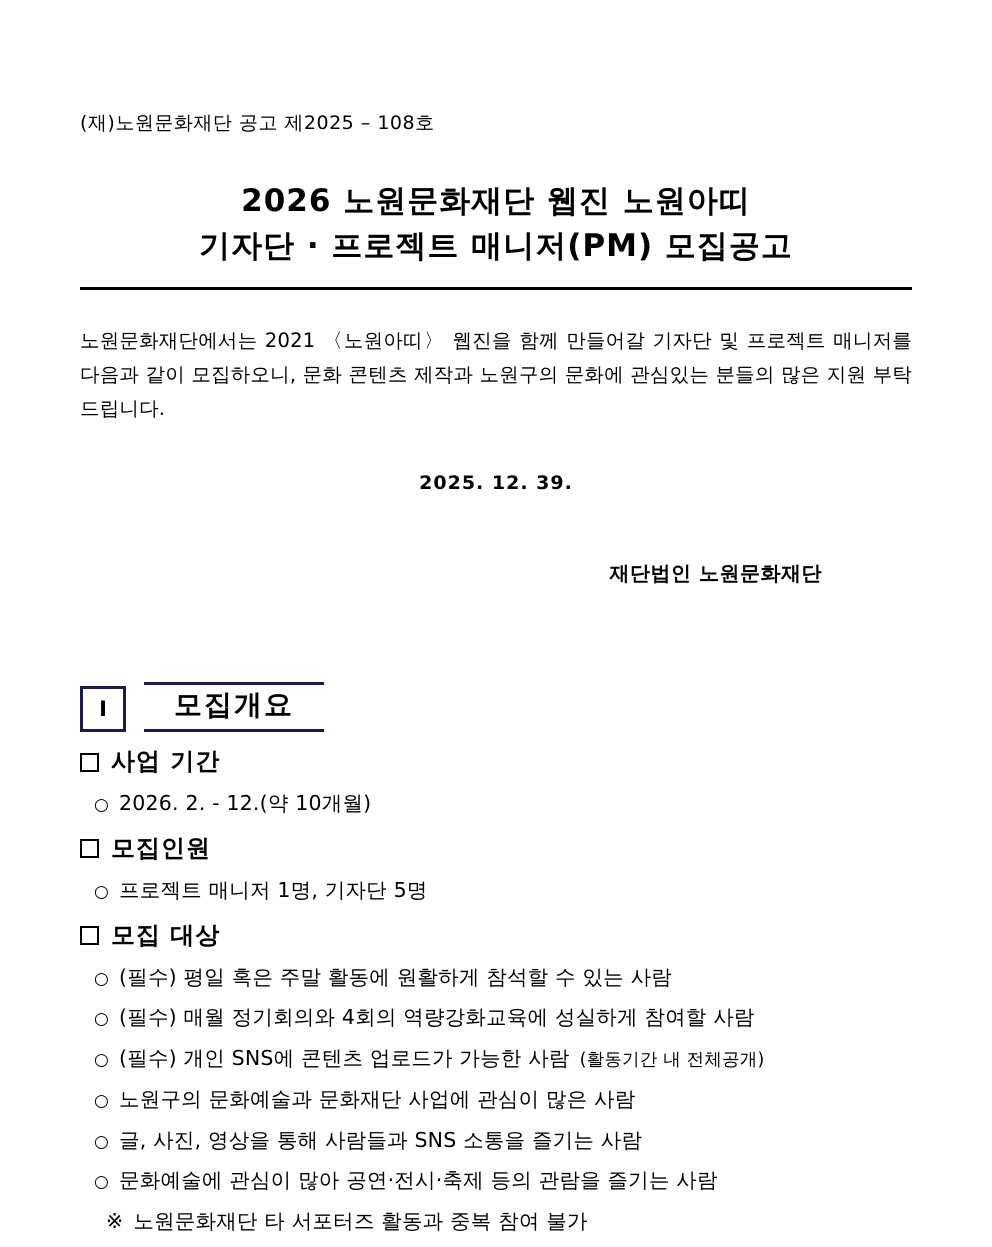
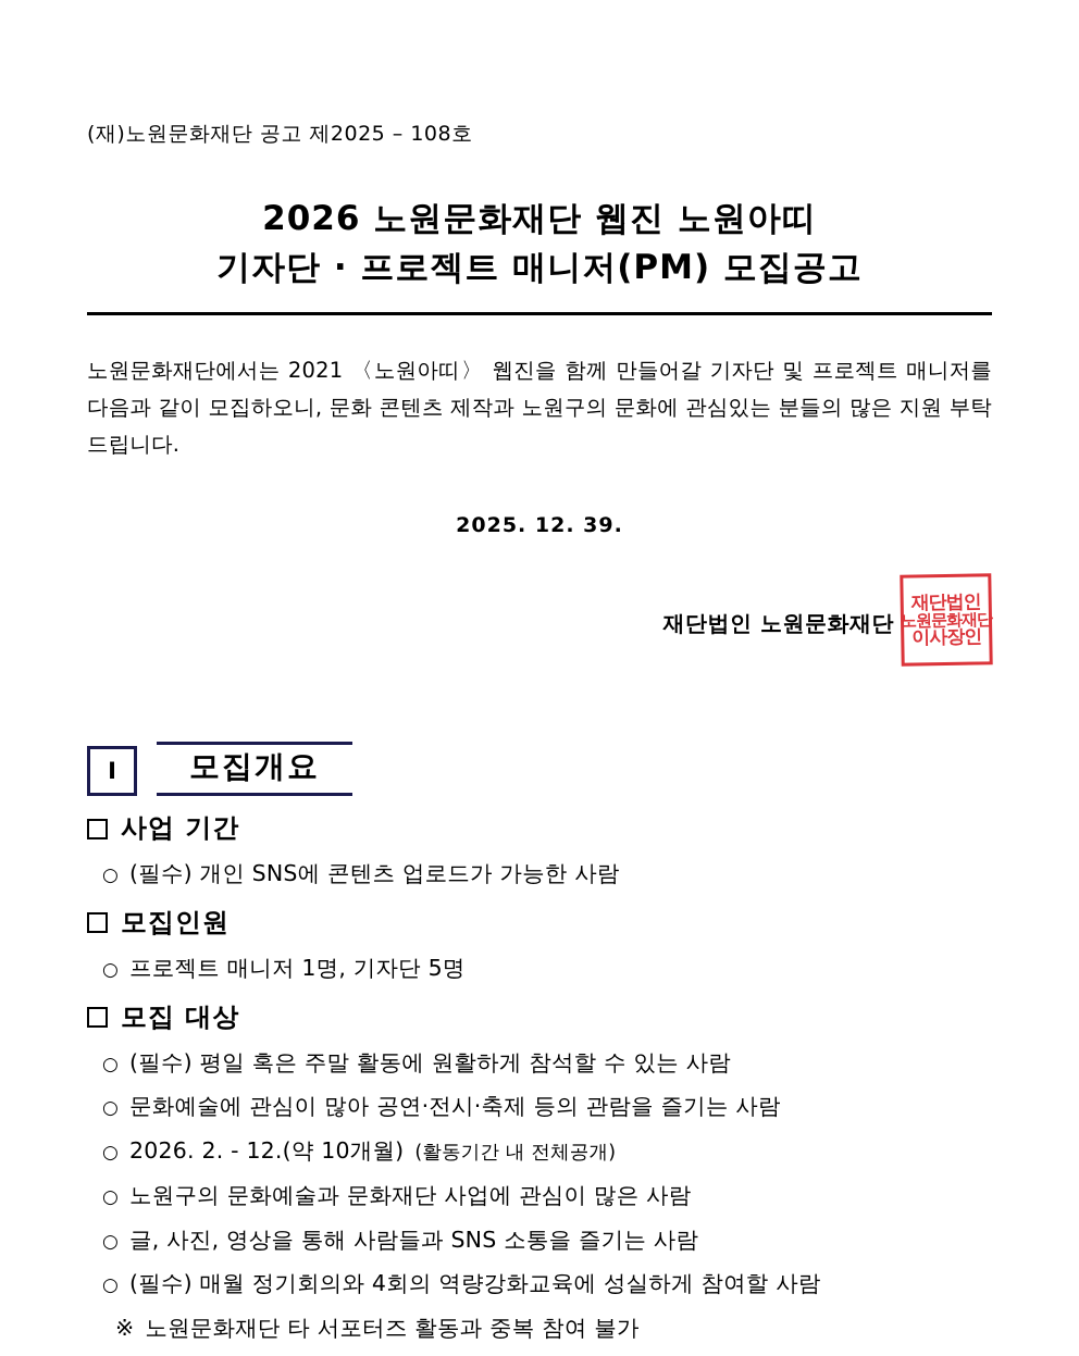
  (재)노원문화재단 공고 제2025 – 108호
  2026 노원문화재단 웹진 노원아띠
  기자단 · 프로젝트 매니저(PM) 모집공고
  노원문화재단에서는 2021 〈노원아띠〉 웹진을 함께 만들어갈 기자단 및 프로젝트 매니저를 다음과 같이 모집하오니, 문화 콘텐츠 제작과 노원구의 문화에 관심있는 분들의 많은 지원 부탁드립니다.
  2025. 12. 39.
  재단법인 노원문화재단
+ 재단법인
+ 노원문화재단
+ 이사장인
  Ⅰ
  모집개요
  사업 기간
  ○
- 2026. 2. - 12.(약 10개월)
+ (필수) 개인 SNS에 콘텐츠 업로드가 가능한 사람
  모집인원
  ○
  프로젝트 매니저 1명, 기자단 5명
  모집 대상
  ○
  (필수) 평일 혹은 주말 활동에 원활하게 참석할 수 있는 사람
  ○
- (필수) 매월 정기회의와 4회의 역량강화교육에 성실하게 참여할 사람
+ 문화예술에 관심이 많아 공연·전시·축제 등의 관람을 즐기는 사람
  ○
- (필수) 개인 SNS에 콘텐츠 업로드가 가능한 사람
+ 2026. 2. - 12.(약 10개월)
  (활동기간 내 전체공개)
  ○
  노원구의 문화예술과 문화재단 사업에 관심이 많은 사람
  ○
  글, 사진, 영상을 통해 사람들과 SNS 소통을 즐기는 사람
  ○
- 문화예술에 관심이 많아 공연·전시·축제 등의 관람을 즐기는 사람
+ (필수) 매월 정기회의와 4회의 역량강화교육에 성실하게 참여할 사람
  ※
  노원문화재단 타 서포터즈 활동과 중복 참여 불가
